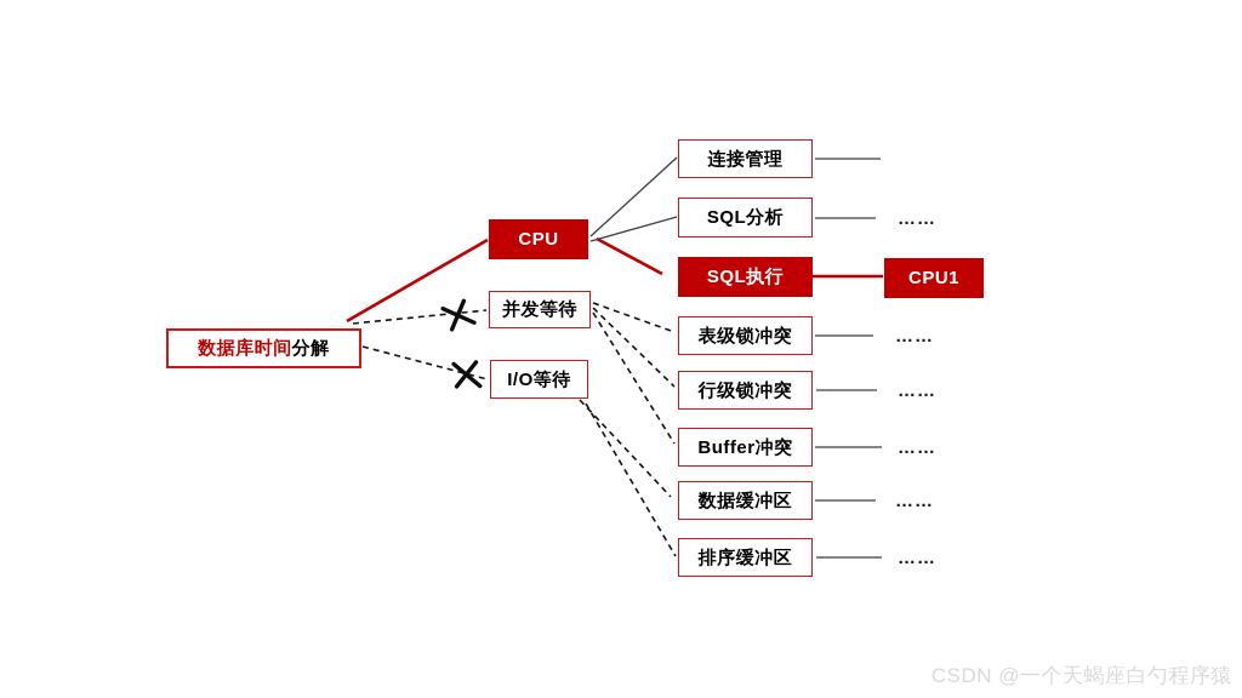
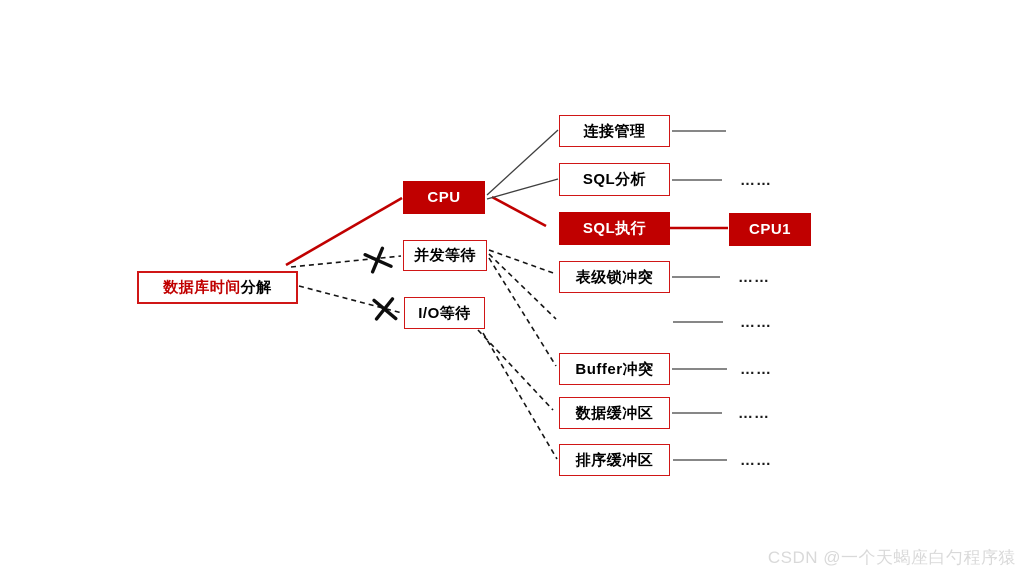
  数据库时间
  分解
  CPU
  并发等待
  I/O等待
  连接管理
  SQL分析
  SQL执行
  表级锁冲突
- 行级锁冲突
  Buffer冲突
  数据缓冲区
  排序缓冲区
  CPU1
  ……
  ……
  ……
  ……
  ……
  ……
  CSDN @一个天蝎座白勺程序猿
